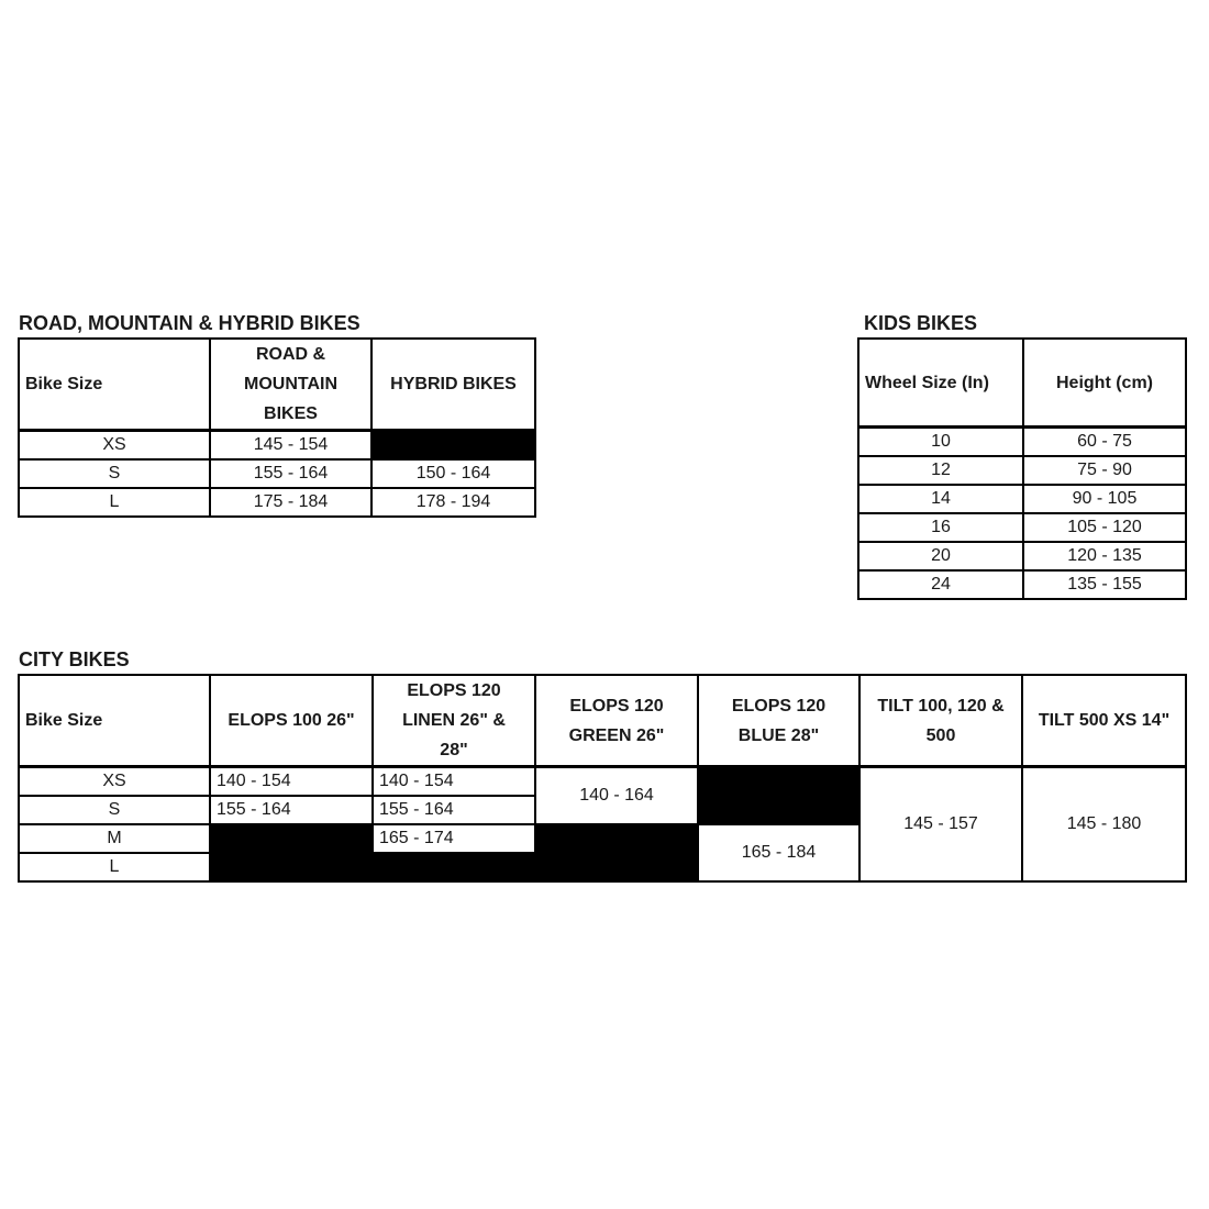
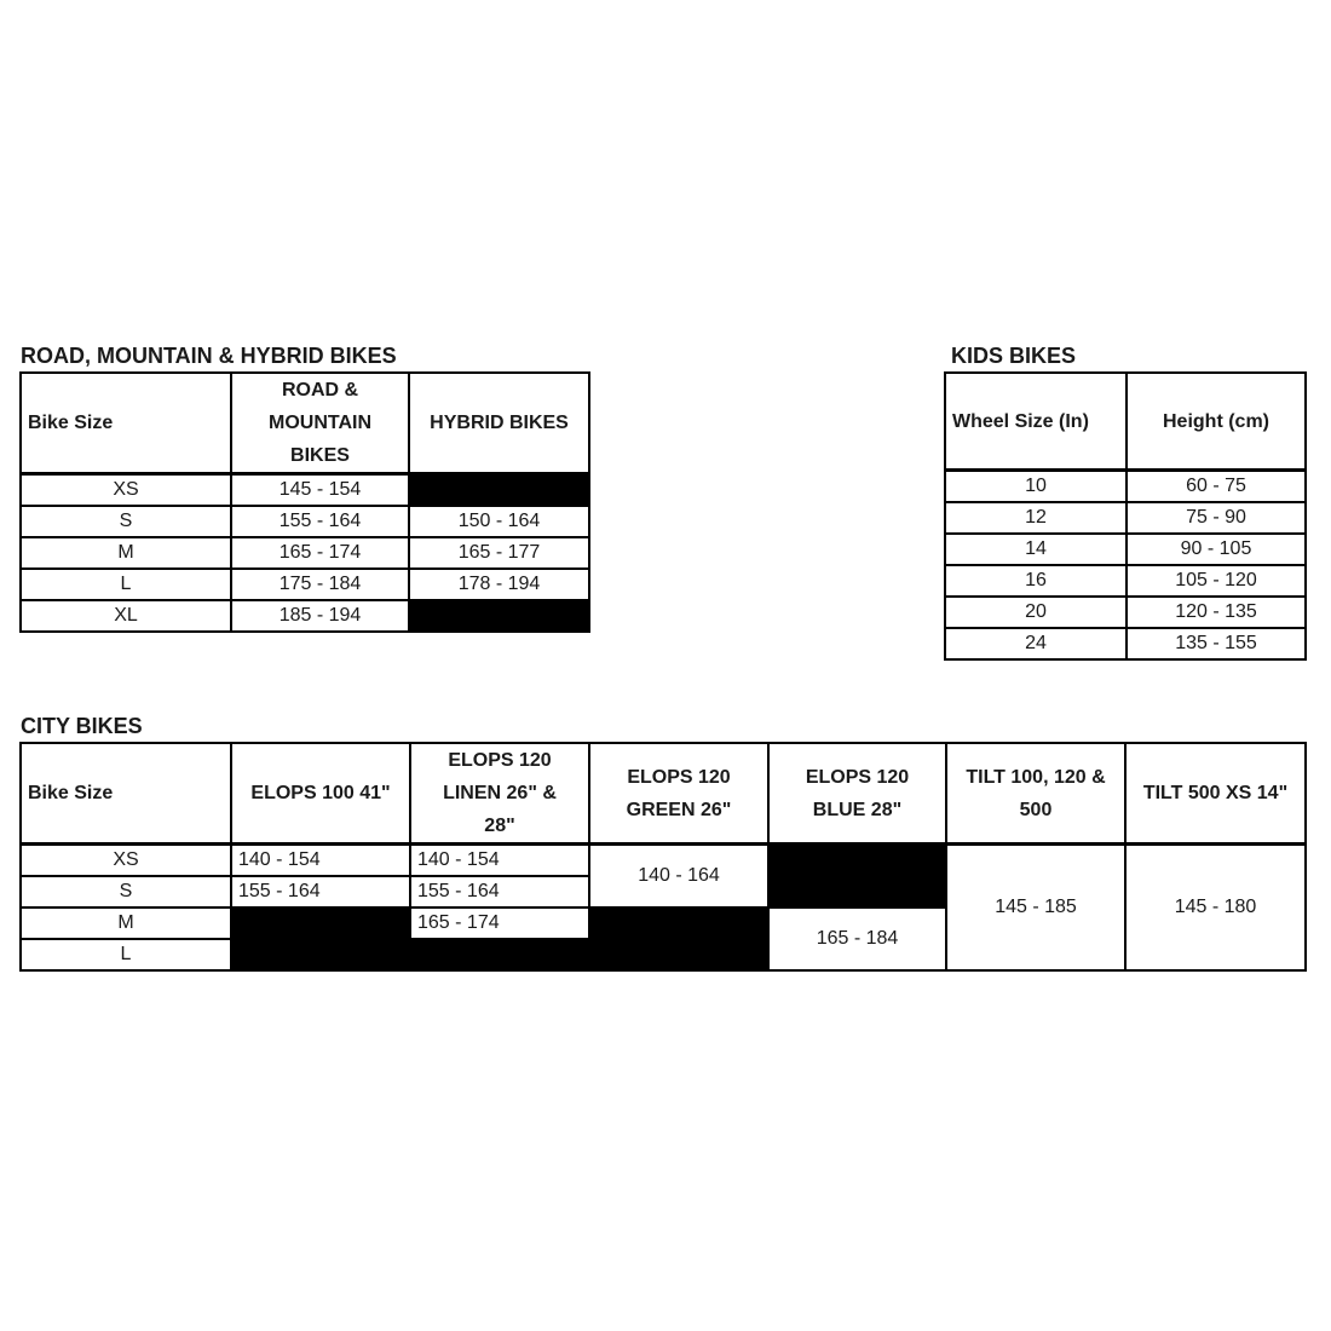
  ROAD, MOUNTAIN & HYBRID BIKES
  KIDS BIKES
  CITY BIKES
  Bike Size	ROAD & MOUNTAIN BIKES	HYBRID BIKES
  XS	145 - 154
  S	155 - 164	150 - 164
+ M	165 - 174	165 - 177
  L	175 - 184	178 - 194
+ XL	185 - 194
  Wheel Size (In)	Height (cm)
  10	60 - 75
  12	75 - 90
  14	90 - 105
  16	105 - 120
  20	120 - 135
  24	135 - 155
- Bike Size	ELOPS 100 26"	ELOPS 120 LINEN 26" & 28"	ELOPS 120 GREEN 26"	ELOPS 120 BLUE 28"	TILT 100, 120 & 500	TILT 500 XS 14"
+ Bike Size	ELOPS 100 41"	ELOPS 120 LINEN 26" & 28"	ELOPS 120 GREEN 26"	ELOPS 120 BLUE 28"	TILT 100, 120 & 500	TILT 500 XS 14"
- XS	140 - 154	140 - 154	140 - 164		145 - 157	145 - 180
+ XS	140 - 154	140 - 154	140 - 164		145 - 185	145 - 180
  S	155 - 164	155 - 164
  M		165 - 174		165 - 184
  L
